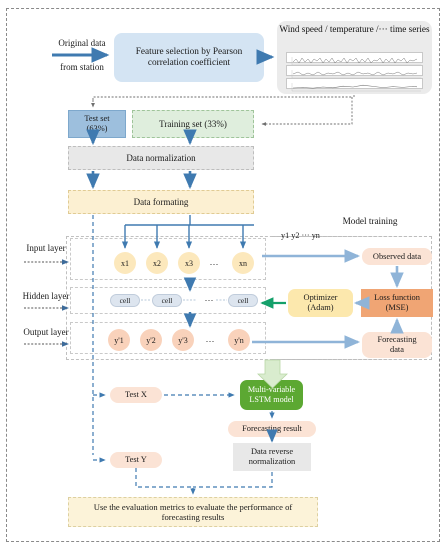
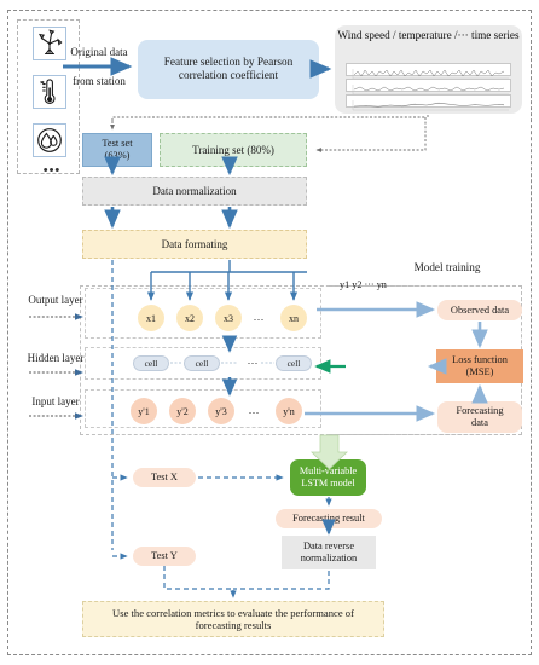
+ •••
  Feature selection by Pearson
  correlation coefficient
  Original data
  from station
  Wind speed / temperature /··· time series
  Test set
  (63%)
- Training set (33%)
+ Training set (80%)
  Data normalization
  Data formating
  Model training
- Input layer
+ Output layer
  Hidden layer
- Output layer
+ Input layer
  x1
  x2
  x3
  ···
  xn
  cell
  cell
  ···
  cell
  y'1
  y'2
  y'3
  ···
  y'n
  y1 y2 ··· yn
  Observed data
  Loss function
  (MSE)
- Optimizer
- (Adam)
  Forecasting
  data
  Multi-variable
  LSTM model
  Test X
  Test Y
  Forecasting result
  Data reverse
  normalization
- Use the evaluation metrics to evaluate the performance of
+ Use the correlation metrics to evaluate the performance of
  forecasting results
